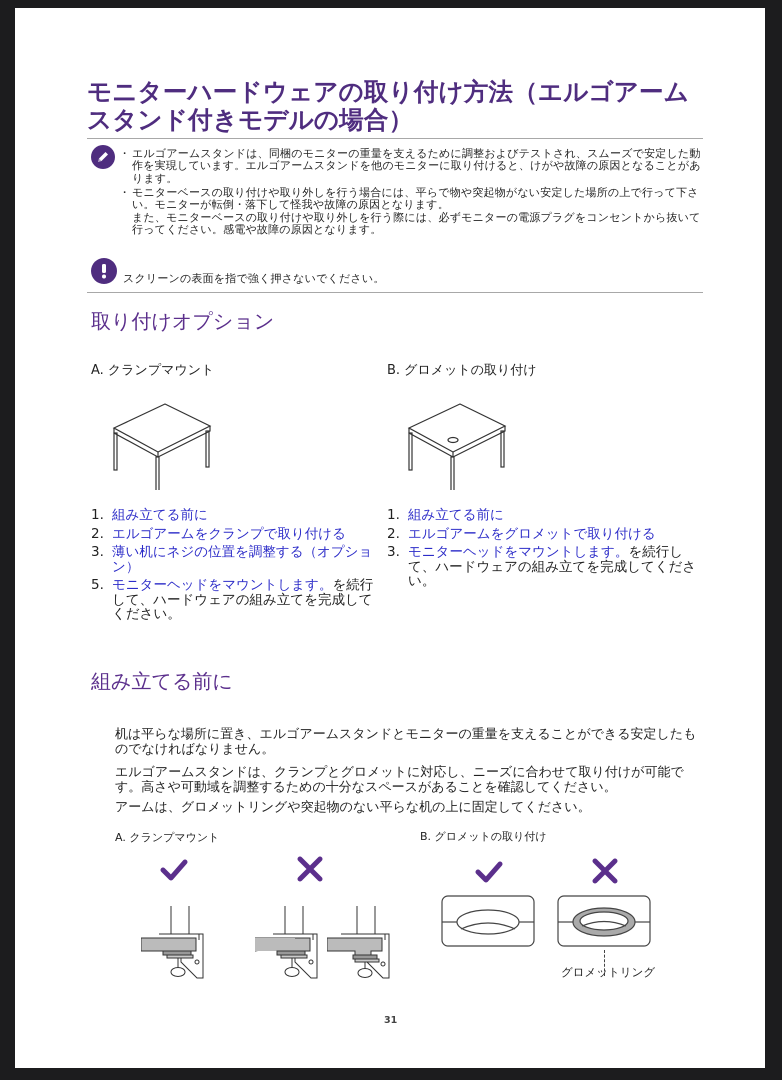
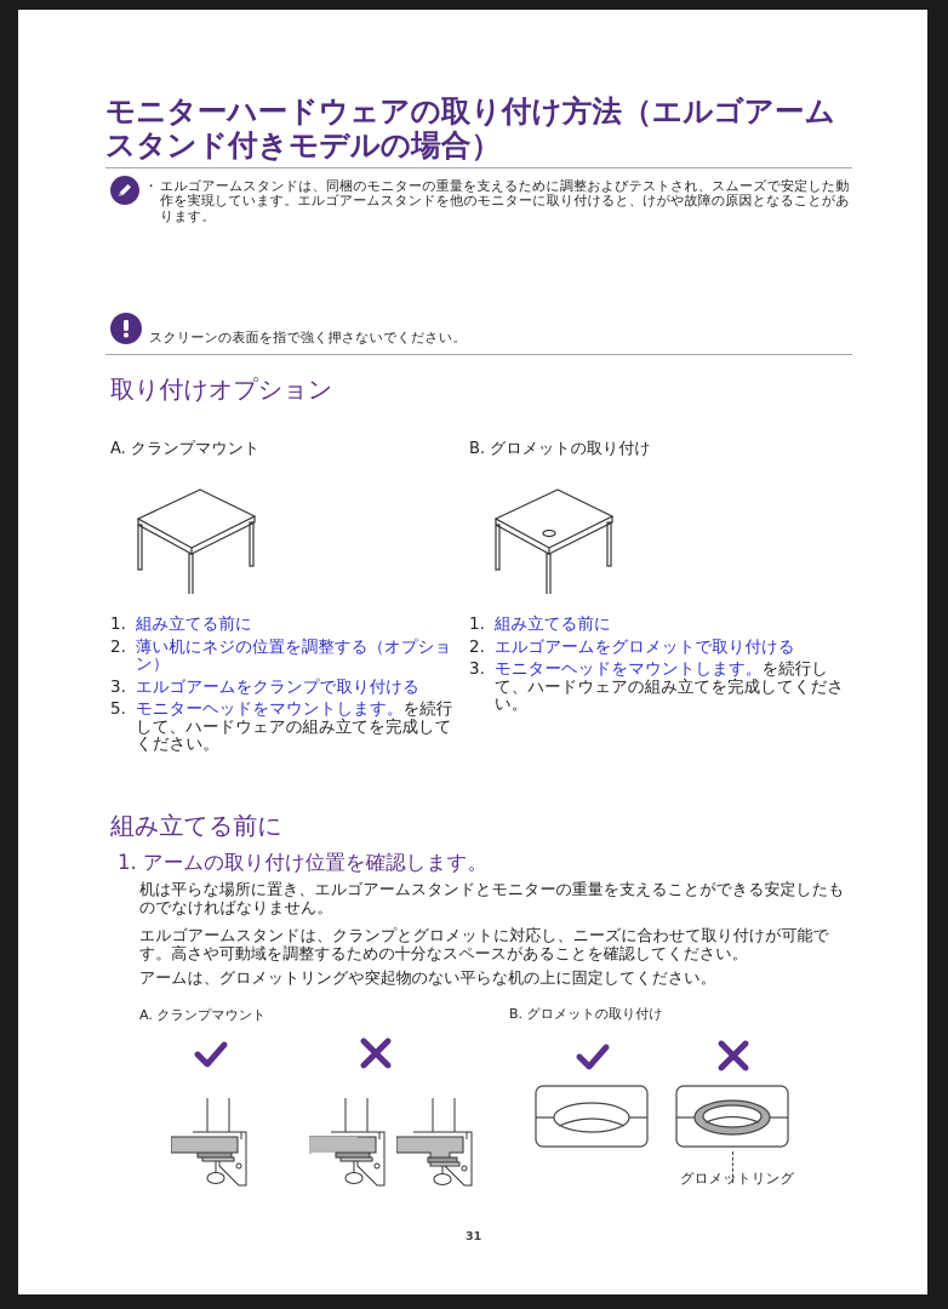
  モニターハードウェアの取り付け方法（エルゴアーム
  スタンド付きモデルの場合）
  エルゴアームスタンドは、同梱のモニターの重量を支えるために調整およびテストされ、スムーズで安定した動作を実現しています。エルゴアームスタンドを他のモニターに取り付けると、けがや故障の原因となることがあります。
- モニターベースの取り付けや取り外しを行う場合には、平らで物や突起物がない安定した場所の上で行って下さい。モニターが転倒・落下して怪我や故障の原因となります。
- また、モニターベースの取り付けや取り外しを行う際には、必ずモニターの電源プラグをコンセントから抜いて行ってください。感電や故障の原因となります。
  スクリーンの表面を指で強く押さないでください。
  取り付けオプション
  A. クランプマウント
  B. グロメットの取り付け
  1.
  組み立てる前に
  2.
- エルゴアームをクランプで取り付ける
+ 薄い机にネジの位置を調整する（オプション）
  3.
- 薄い机にネジの位置を調整する（オプション）
+ エルゴアームをクランプで取り付ける
  5.
  モニターヘッドをマウントします。を続行して、ハードウェアの組み立てを完成してください。
  1.
  組み立てる前に
  2.
  エルゴアームをグロメットで取り付ける
  3.
  モニターヘッドをマウントします。を続行して、ハードウェアの組み立てを完成してください。
  組み立てる前に
+ 1. アームの取り付け位置を確認します。
  机は平らな場所に置き、エルゴアームスタンドとモニターの重量を支えることができる安定したものでなければなりません。
  エルゴアームスタンドは、クランプとグロメットに対応し、ニーズに合わせて取り付けが可能です。高さや可動域を調整するための十分なスペースがあることを確認してください。
  アームは、グロメットリングや突起物のない平らな机の上に固定してください。
  A. クランプマウント
  B. グロメットの取り付け
  グロメットリング
  31
